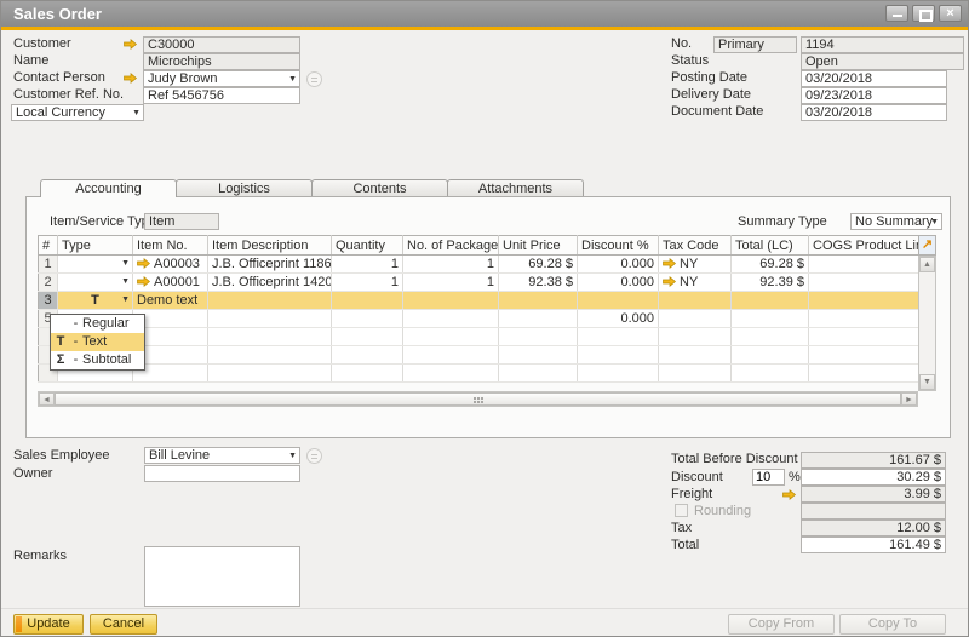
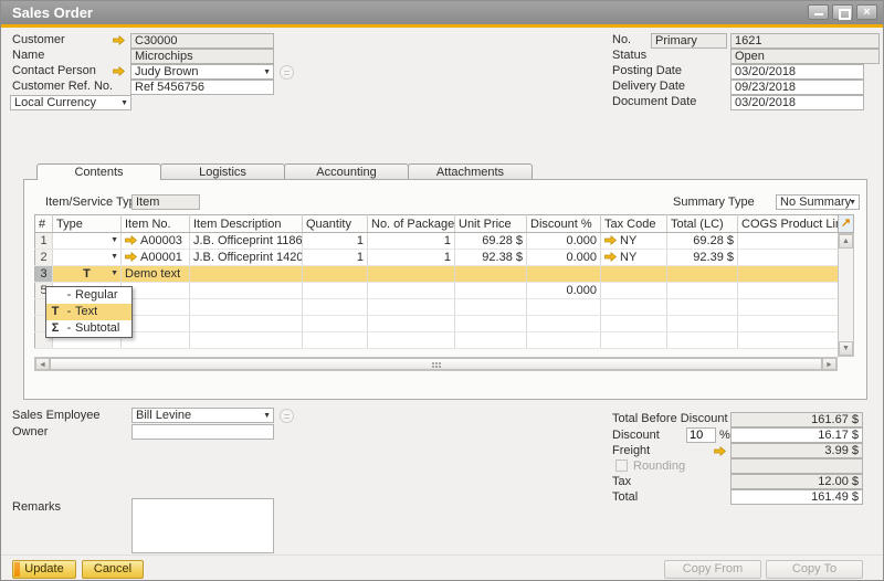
  Sales Order
  ×
  Customer
  C30000
  Name
  Microchips
  Contact Person
  Judy Brown
  Customer Ref. No.
  Ref 5456756
  Local Currency
  No.
  Primary
- 1194
+ 1621
  Status
  Open
  Posting Date
  03/20/2018
  Delivery Date
  09/23/2018
  Document Date
  03/20/2018
- Accounting
+ Contents
  Logistics
- Contents
+ Accounting
  Attachments
  Item/Service Ty
  Item
  Summary Type
  No Summary
  #	Type	Item No.	Item Description	Quantity	No. of Package	Unit Price	Discount %	Tax Code	Total (LC)	COGS Product Li
  1		A00003	J.B. Officeprint 1186	1	1	69.28 $	0.000	NY	69.28 $
  2		A00001	J.B. Officeprint 1420	1	1	92.38 $	0.000	NY	92.39 $
  3	T	Demo text
  5							0.000
  ↗
  -
  Regular
  T
  -
  Text
  Σ
  -
  Subtotal
  Sales Employee
  Bill Levine
  Owner
  Remarks
  Total Before Discount
  161.67 $
  Discount
  10
  %
- 30.29 $
+ 16.17 $
  Freight
  3.99 $
  Rounding
  Tax
  12.00 $
  Total
  161.49 $
  Update
  Cancel
  Copy From
  Copy To
